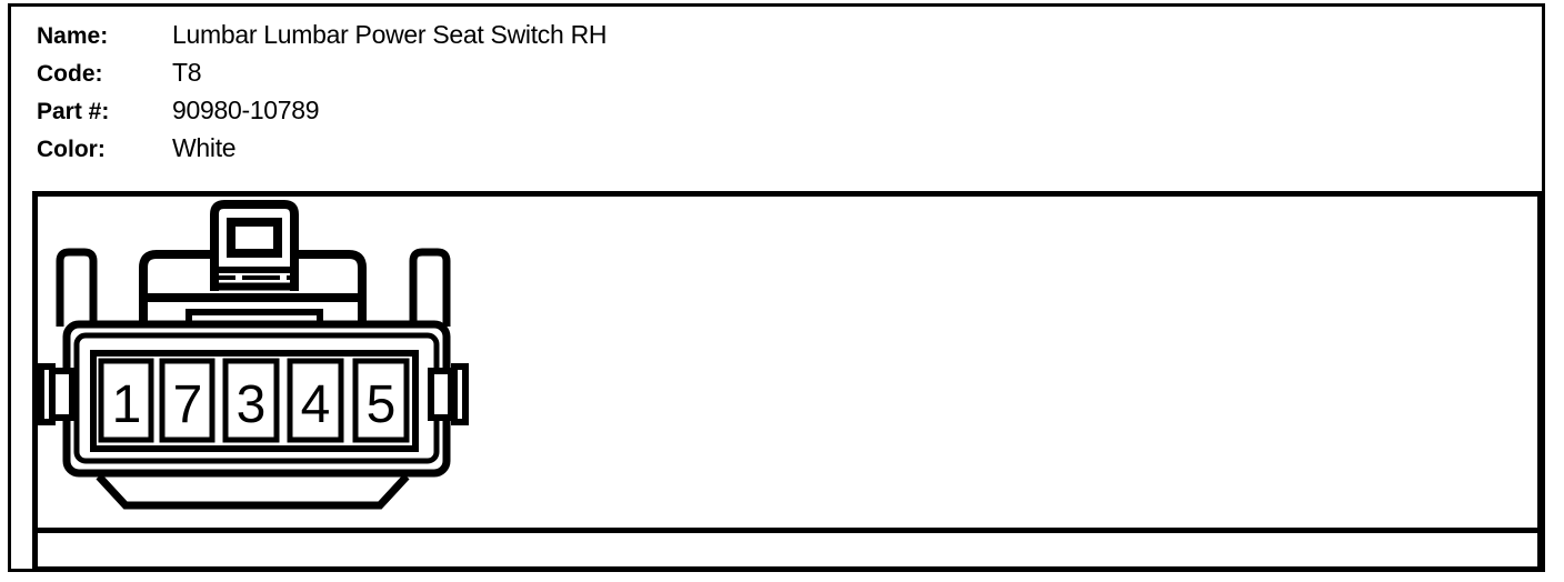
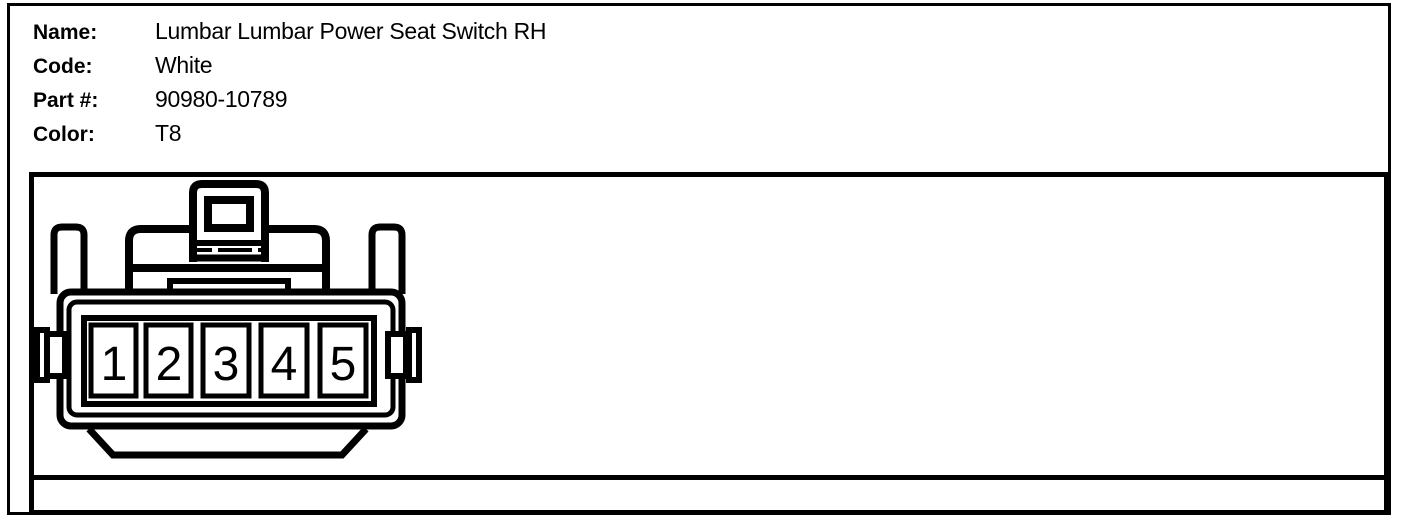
  Name:
  Lumbar Lumbar Power Seat Switch RH
  Code:
- T8
+ White
  Part #:
  90980-10789
  Color:
- White
+ T8
  1
- 7
+ 2
  3
  4
  5
